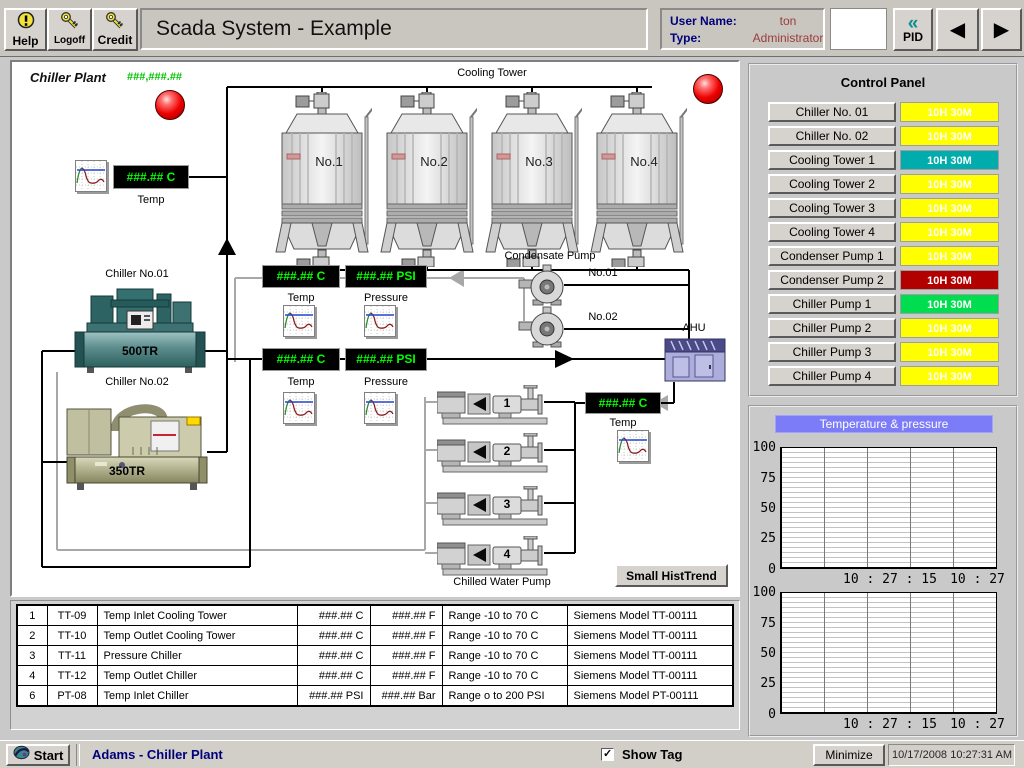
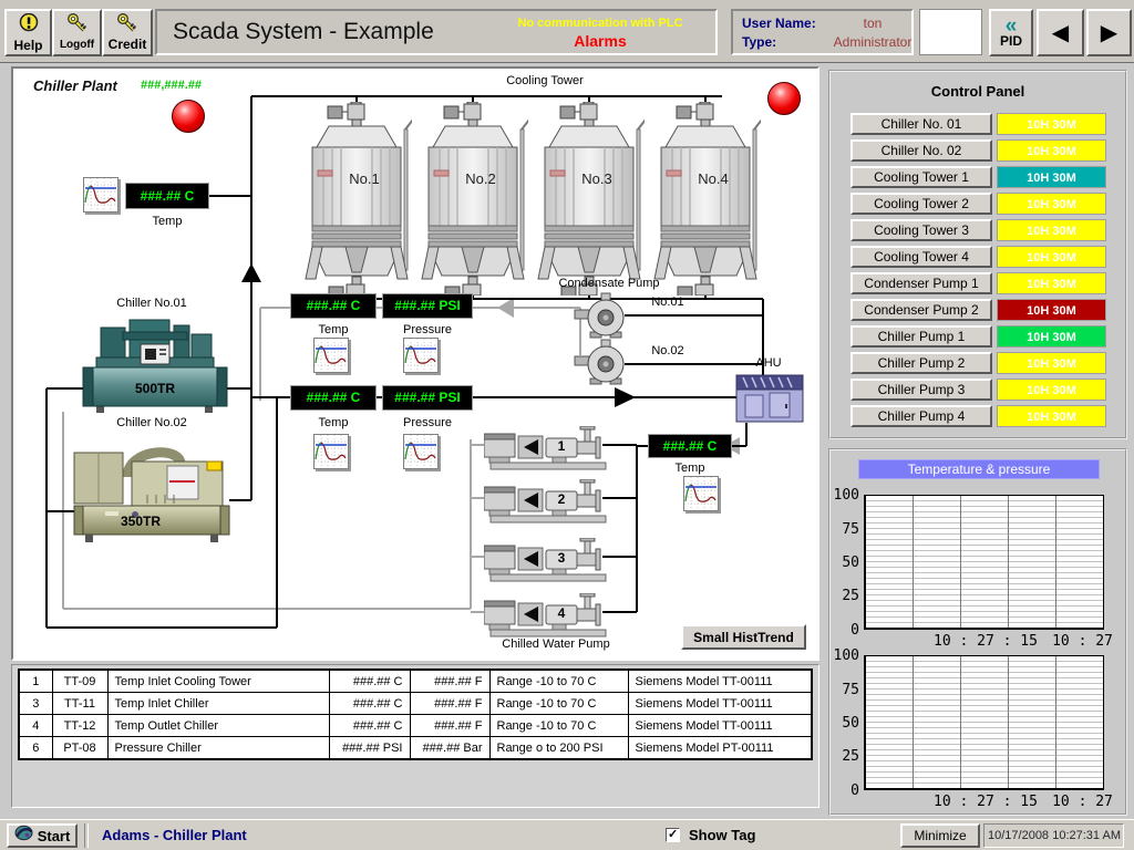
  Help
  Logoff
  Credit
  Scada System - Example
+ No communication with PLC
+ Alarms
  User Name:
  ton
  Type:
  Administrator
  «
  PID
  ◀
  ▶
  No.1
  No.2
  No.3
  No.4
  500TR
  350TR
  1
  2
  3
  4
  Chiller Plant
  ###,###.##
  Cooling Tower
  Condensate Pump
  No.01
  No.02
  Chiller No.01
  Chiller No.02
  AHU
  Chilled Water Pump
  ###.## C
  Temp
  ###.## C
  ###.## PSI
  Temp
  Pressure
  ###.## C
  ###.## PSI
  Temp
  Pressure
  ###.## C
  Temp
  Small HistTrend
  Control Panel
  Chiller No. 01
  10H 30M
  Chiller No. 02
  10H 30M
  Cooling Tower 1
  10H 30M
  Cooling Tower 2
  10H 30M
  Cooling Tower 3
  10H 30M
  Cooling Tower 4
  10H 30M
  Condenser Pump 1
  10H 30M
  Condenser Pump 2
  10H 30M
  Chiller Pump 1
  10H 30M
  Chiller Pump 2
  10H 30M
  Chiller Pump 3
  10H 30M
  Chiller Pump 4
  10H 30M
  Temperature & pressure
  100
  75
  50
  25
  0
  10 : 27 : 15
  10 : 27
  100
  75
  50
  25
  0
  10 : 27 : 15
  10 : 27
  1	TT-09	Temp Inlet Cooling Tower	###.## C	###.## F	Range -10 to 70 C	Siemens Model TT-00111
- 2	TT-10	Temp Outlet Cooling Tower	###.## C	###.## F	Range -10 to 70 C	Siemens Model TT-00111
- 3	TT-11	Pressure Chiller	###.## C	###.## F	Range -10 to 70 C	Siemens Model TT-00111
+ 3	TT-11	Temp Inlet Chiller	###.## C	###.## F	Range -10 to 70 C	Siemens Model TT-00111
  4	TT-12	Temp Outlet Chiller	###.## C	###.## F	Range -10 to 70 C	Siemens Model TT-00111
- 6	PT-08	Temp Inlet Chiller	###.## PSI	###.## Bar	Range o to 200 PSI	Siemens Model PT-00111
+ 6	PT-08	Pressure Chiller	###.## PSI	###.## Bar	Range o to 200 PSI	Siemens Model PT-00111
  Start
  Adams - Chiller Plant
  Show Tag
  Minimize
  10/17/2008
  10:27:31 AM
